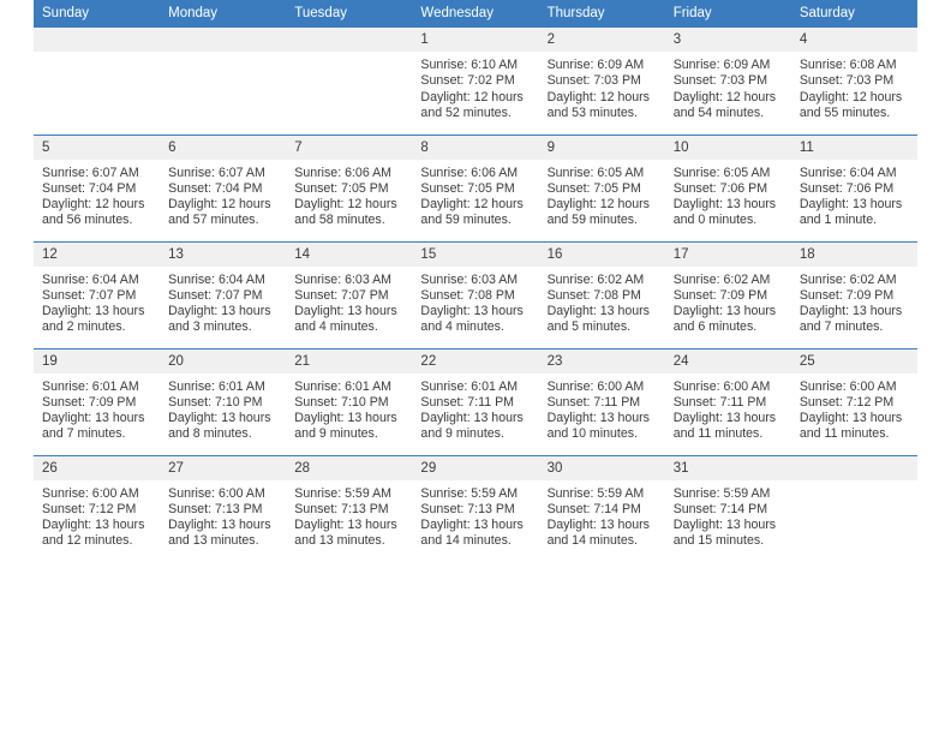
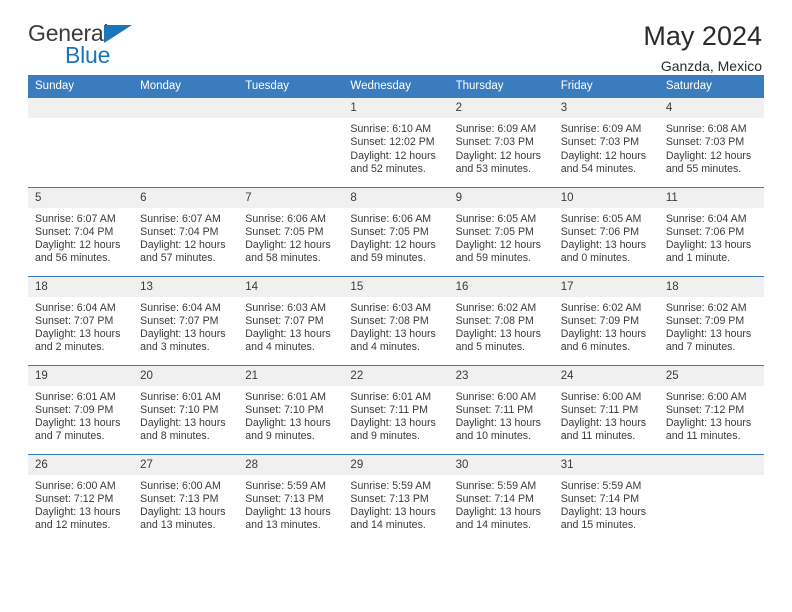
+ General
+ Blue
+ May 2024
+ Ganzda, Mexico
  Sunday	Monday	Tuesday	Wednesday	Thursday	Friday	Saturday
- 			1Sunrise: 6:10 AMSunset: 7:02 PMDaylight: 12 hours and 52 minutes.	2Sunrise: 6:09 AMSunset: 7:03 PMDaylight: 12 hours and 53 minutes.	3Sunrise: 6:09 AMSunset: 7:03 PMDaylight: 12 hours and 54 minutes.	4Sunrise: 6:08 AMSunset: 7:03 PMDaylight: 12 hours and 55 minutes.
+ 			1Sunrise: 6:10 AMSunset: 12:02 PMDaylight: 12 hours and 52 minutes.	2Sunrise: 6:09 AMSunset: 7:03 PMDaylight: 12 hours and 53 minutes.	3Sunrise: 6:09 AMSunset: 7:03 PMDaylight: 12 hours and 54 minutes.	4Sunrise: 6:08 AMSunset: 7:03 PMDaylight: 12 hours and 55 minutes.
  5Sunrise: 6:07 AMSunset: 7:04 PMDaylight: 12 hours and 56 minutes.	6Sunrise: 6:07 AMSunset: 7:04 PMDaylight: 12 hours and 57 minutes.	7Sunrise: 6:06 AMSunset: 7:05 PMDaylight: 12 hours and 58 minutes.	8Sunrise: 6:06 AMSunset: 7:05 PMDaylight: 12 hours and 59 minutes.	9Sunrise: 6:05 AMSunset: 7:05 PMDaylight: 12 hours and 59 minutes.	10Sunrise: 6:05 AMSunset: 7:06 PMDaylight: 13 hours and 0 minutes.	11Sunrise: 6:04 AMSunset: 7:06 PMDaylight: 13 hours and 1 minute.
- 12Sunrise: 6:04 AMSunset: 7:07 PMDaylight: 13 hours and 2 minutes.	13Sunrise: 6:04 AMSunset: 7:07 PMDaylight: 13 hours and 3 minutes.	14Sunrise: 6:03 AMSunset: 7:07 PMDaylight: 13 hours and 4 minutes.	15Sunrise: 6:03 AMSunset: 7:08 PMDaylight: 13 hours and 4 minutes.	16Sunrise: 6:02 AMSunset: 7:08 PMDaylight: 13 hours and 5 minutes.	17Sunrise: 6:02 AMSunset: 7:09 PMDaylight: 13 hours and 6 minutes.	18Sunrise: 6:02 AMSunset: 7:09 PMDaylight: 13 hours and 7 minutes.
+ 18Sunrise: 6:04 AMSunset: 7:07 PMDaylight: 13 hours and 2 minutes.	13Sunrise: 6:04 AMSunset: 7:07 PMDaylight: 13 hours and 3 minutes.	14Sunrise: 6:03 AMSunset: 7:07 PMDaylight: 13 hours and 4 minutes.	15Sunrise: 6:03 AMSunset: 7:08 PMDaylight: 13 hours and 4 minutes.	16Sunrise: 6:02 AMSunset: 7:08 PMDaylight: 13 hours and 5 minutes.	17Sunrise: 6:02 AMSunset: 7:09 PMDaylight: 13 hours and 6 minutes.	18Sunrise: 6:02 AMSunset: 7:09 PMDaylight: 13 hours and 7 minutes.
  19Sunrise: 6:01 AMSunset: 7:09 PMDaylight: 13 hours and 7 minutes.	20Sunrise: 6:01 AMSunset: 7:10 PMDaylight: 13 hours and 8 minutes.	21Sunrise: 6:01 AMSunset: 7:10 PMDaylight: 13 hours and 9 minutes.	22Sunrise: 6:01 AMSunset: 7:11 PMDaylight: 13 hours and 9 minutes.	23Sunrise: 6:00 AMSunset: 7:11 PMDaylight: 13 hours and 10 minutes.	24Sunrise: 6:00 AMSunset: 7:11 PMDaylight: 13 hours and 11 minutes.	25Sunrise: 6:00 AMSunset: 7:12 PMDaylight: 13 hours and 11 minutes.
  26Sunrise: 6:00 AMSunset: 7:12 PMDaylight: 13 hours and 12 minutes.	27Sunrise: 6:00 AMSunset: 7:13 PMDaylight: 13 hours and 13 minutes.	28Sunrise: 5:59 AMSunset: 7:13 PMDaylight: 13 hours and 13 minutes.	29Sunrise: 5:59 AMSunset: 7:13 PMDaylight: 13 hours and 14 minutes.	30Sunrise: 5:59 AMSunset: 7:14 PMDaylight: 13 hours and 14 minutes.	31Sunrise: 5:59 AMSunset: 7:14 PMDaylight: 13 hours and 15 minutes.
